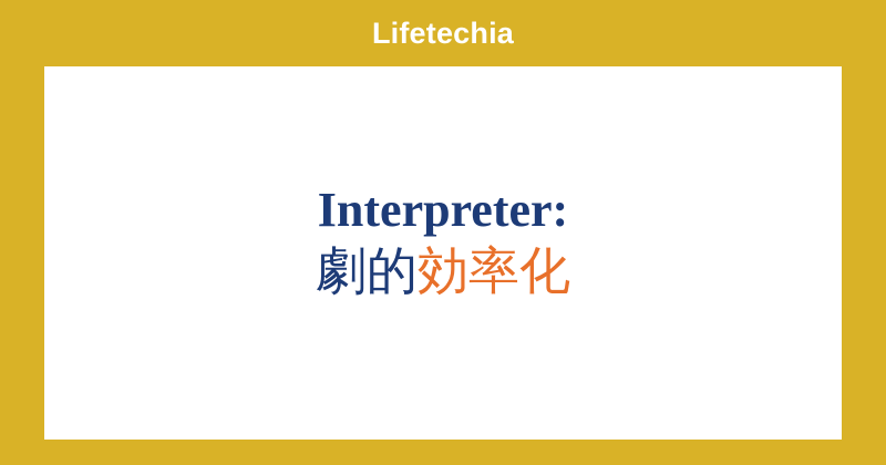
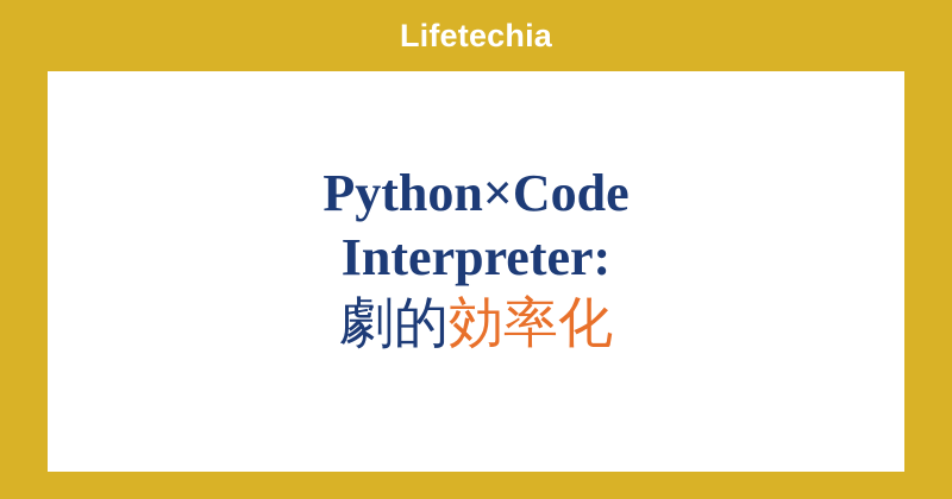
  Lifetechia
+ Python×Code
  Interpreter:
  劇的効率化
